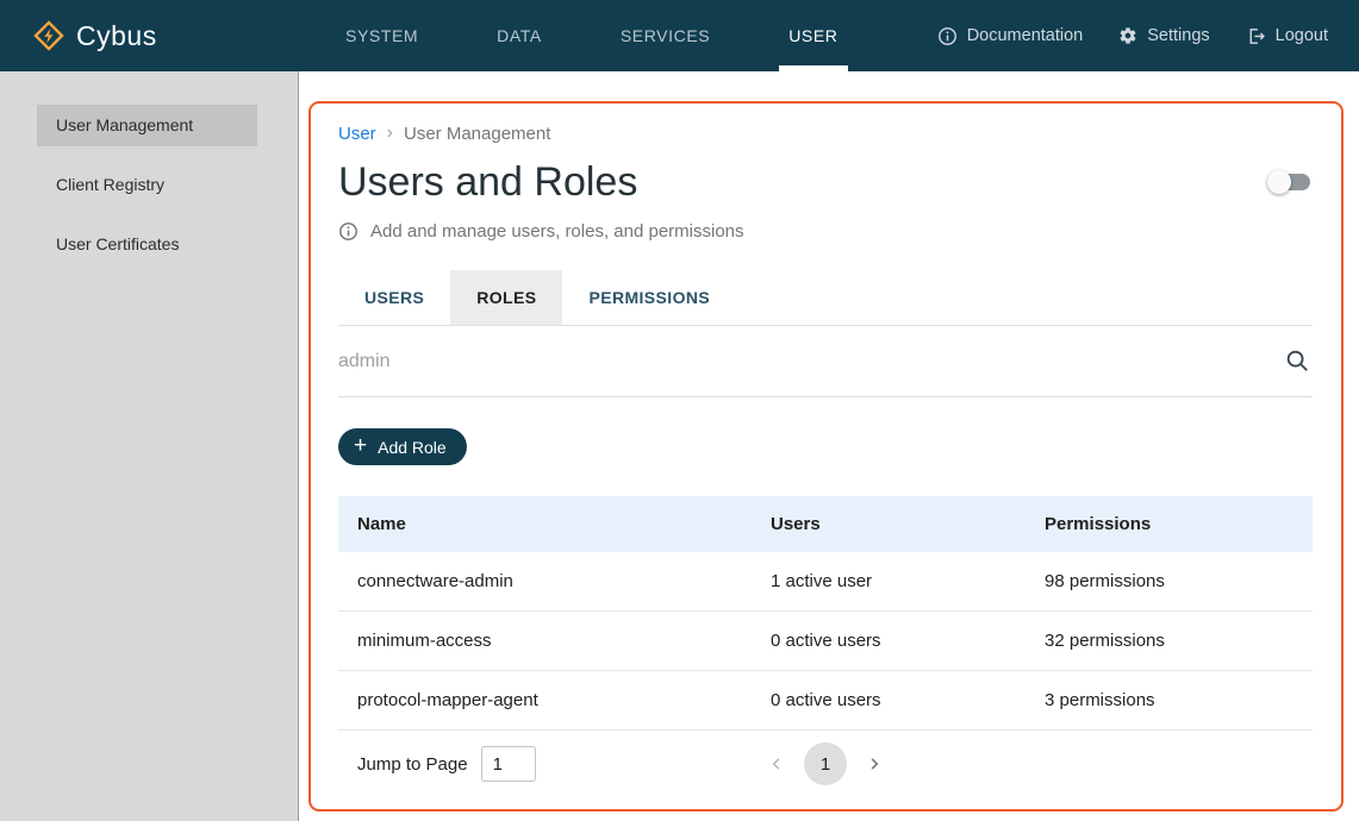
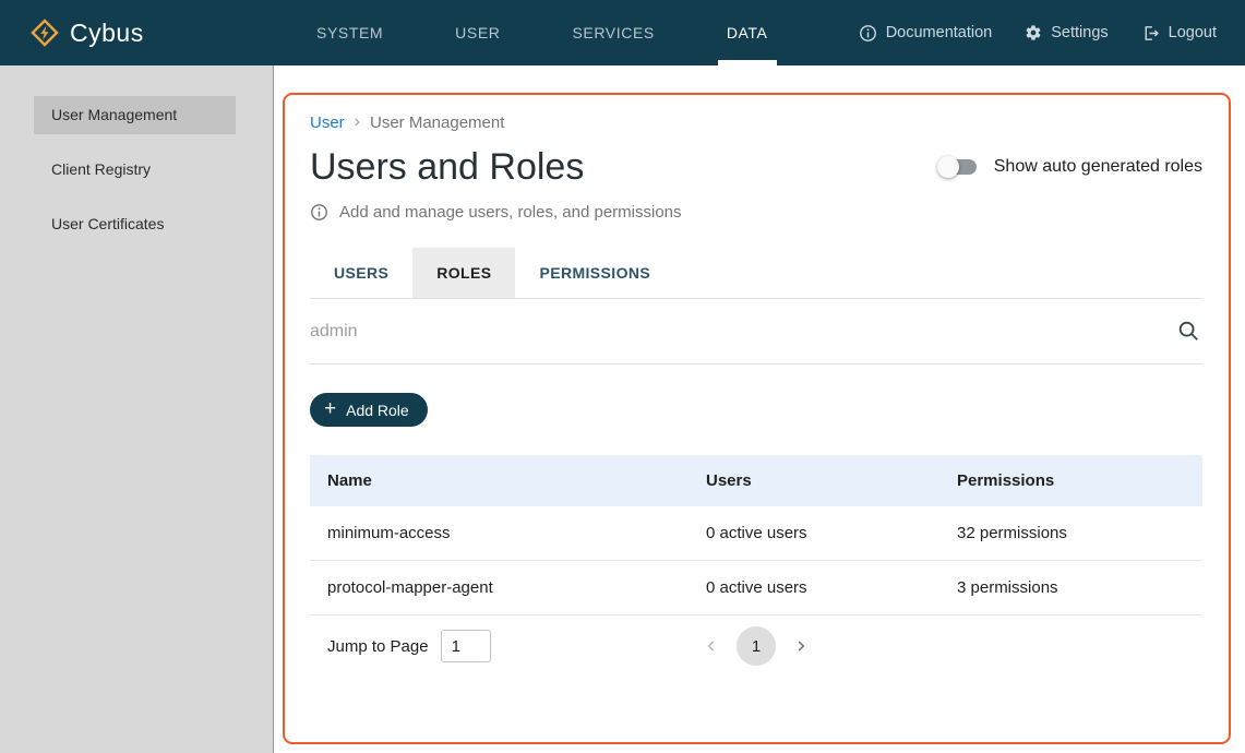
  Cybus
  SYSTEM
- DATA
+ USER
  SERVICES
- USER
+ DATA
  Documentation
  Settings
  Logout
  User Management
  Client Registry
  User Certificates
  User
  User Management
  Users and Roles
+ Show auto generated roles
  Add and manage users, roles, and permissions
  USERS
  ROLES
  PERMISSIONS
  admin
  +
  Add Role
  Name
  Users
  Permissions
- connectware-admin
- 1 active user
- 98 permissions
  minimum-access
  0 active users
  32 permissions
  protocol-mapper-agent
  0 active users
  3 permissions
  Jump to Page
  1
  1
